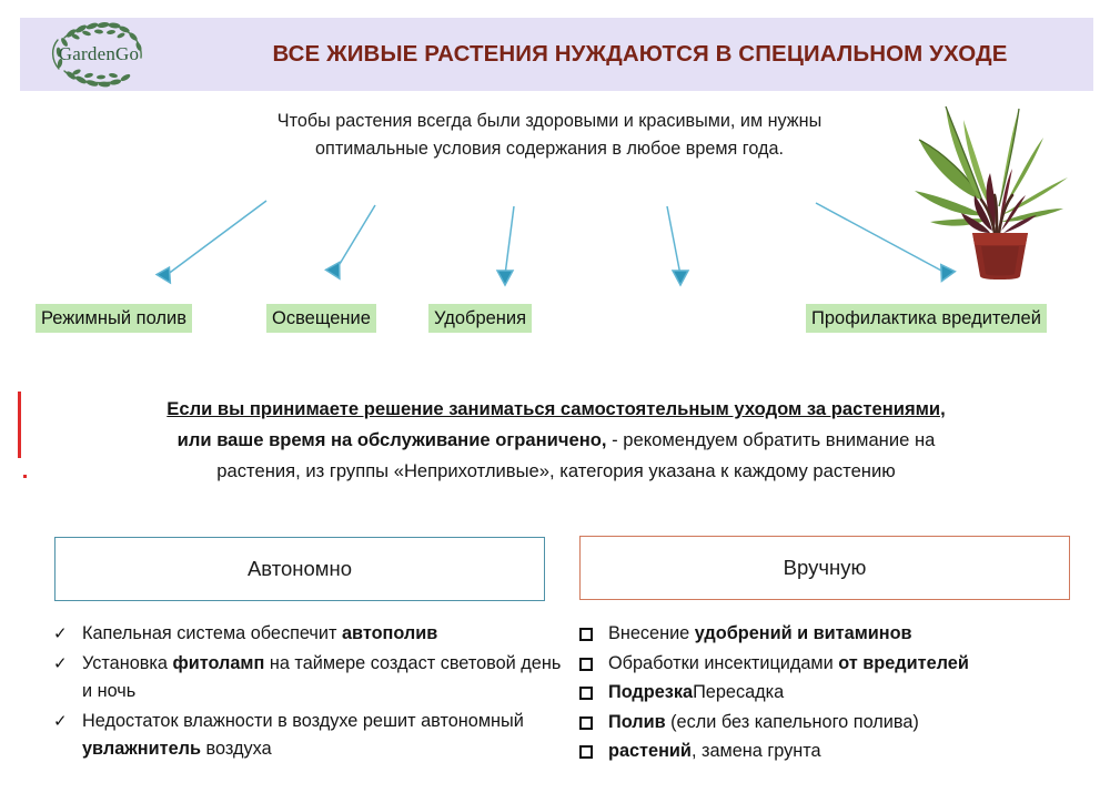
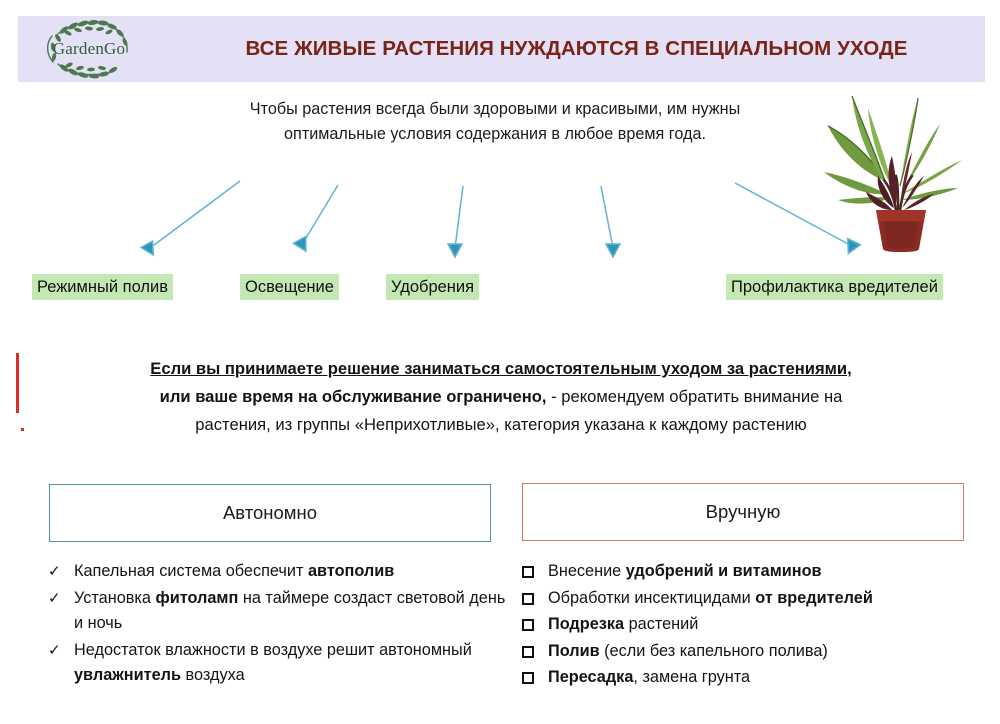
  GardenGo
  ВСЕ ЖИВЫЕ РАСТЕНИЯ НУЖДАЮТСЯ В СПЕЦИАЛЬНОМ УХОДЕ
  Чтобы растения всегда были здоровыми и красивыми, им нужны
  оптимальные условия содержания в любое время года.
  Режимный полив
  Освещение
  Удобрения
  Профилактика вредителей
  Если вы принимаете решение заниматься самостоятельным уходом за растениями,
  или ваше время на обслуживание ограничено, - рекомендуем обратить внимание на
  растения, из группы «Неприхотливые», категория указана к каждому растению
  Автономно
  Вручную
  ✓
  Капельная система обеспечит автополив
  ✓
  Установка фитоламп на таймере создаст световой день и ночь
  ✓
  Недостаток влажности в воздухе решит автономный увлажнитель воздуха
  Внесение удобрений и витаминов
  Обработки инсектицидами от вредителей
- ПодрезкаПересадка
+ Подрезка растений
  Полив (если без капельного полива)
- растений, замена грунта
+ Пересадка, замена грунта
